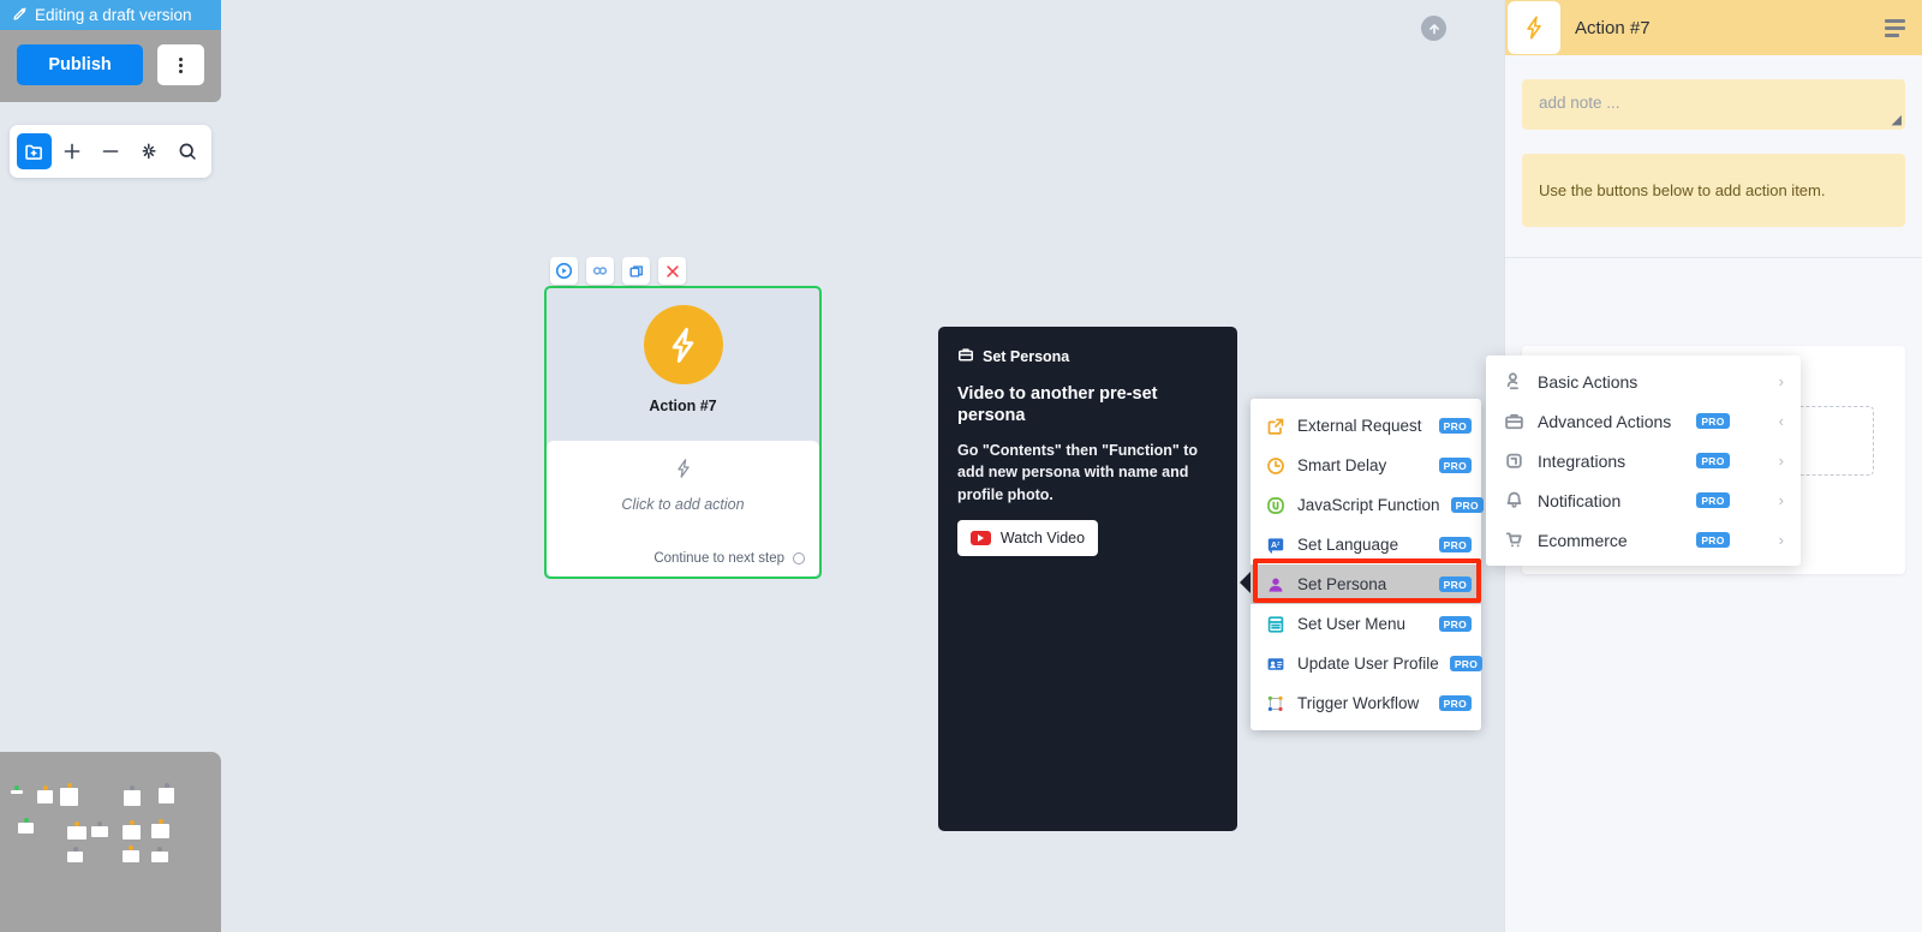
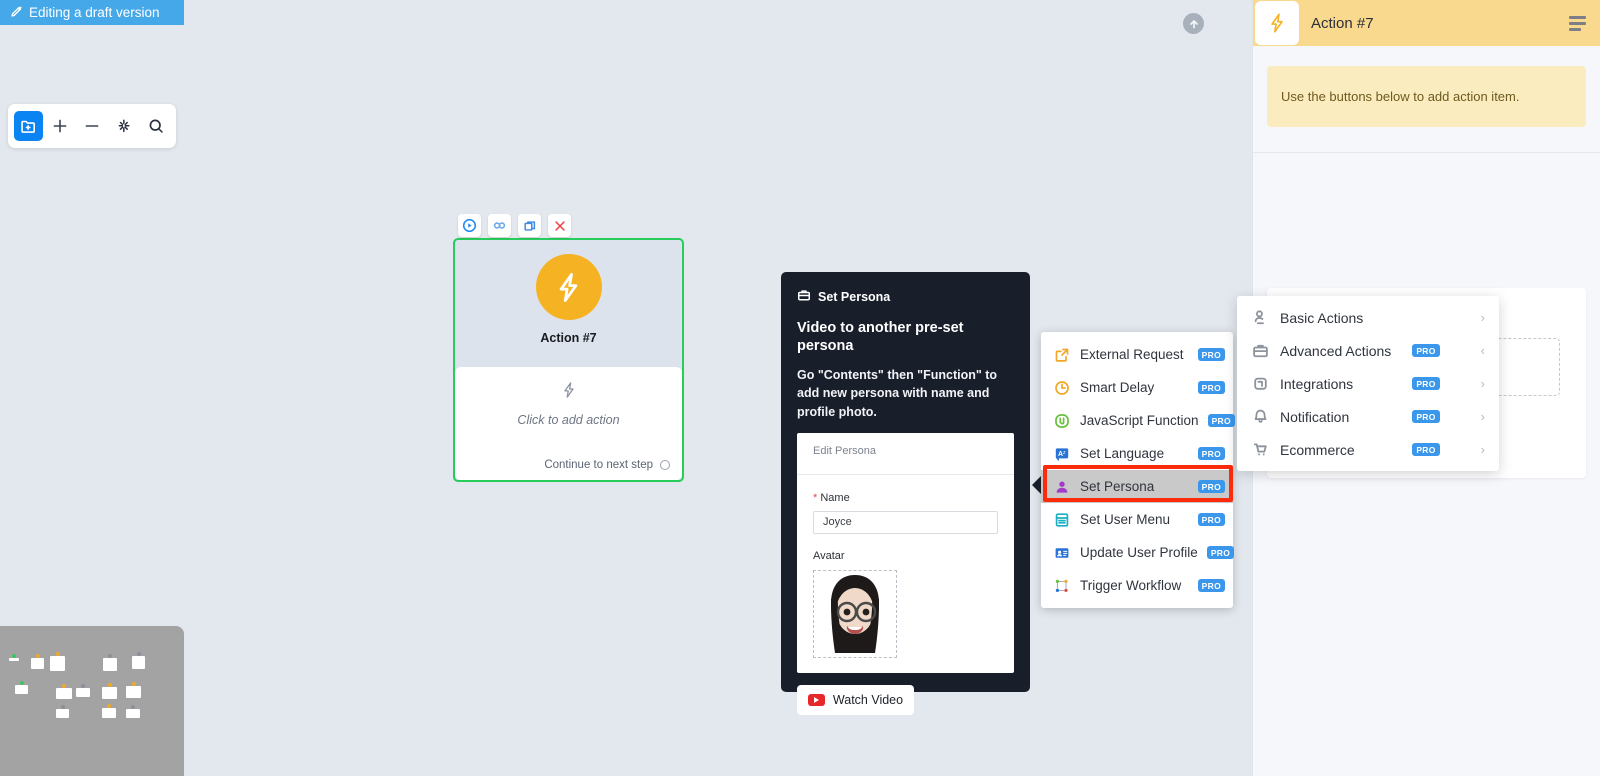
  Action #7
  Click to add action
  Continue to next step
  Set Persona
  Video to another pre-set persona
  Go "Contents" then "Function" to add new persona with name and profile photo.
+ Edit Persona
+ * Name
+ Joyce
+ Avatar
  Watch Video
  External Request
  PRO
  Smart Delay
  PRO
  JavaScript Function
  PRO
  Set Language
  PRO
  Set Persona
  PRO
  Set User Menu
  PRO
  Update User Profile
  PRO
  Trigger Workflow
  PRO
  Action #7
- add note ...
- ◢
  Use the buttons below to add action item.
  Basic Actions
  ›
  Advanced Actions
  PRO
  ‹
  Integrations
  PRO
  ›
  Notification
  PRO
  ›
  Ecommerce
  PRO
  ›
  Editing a draft version
- Publish
